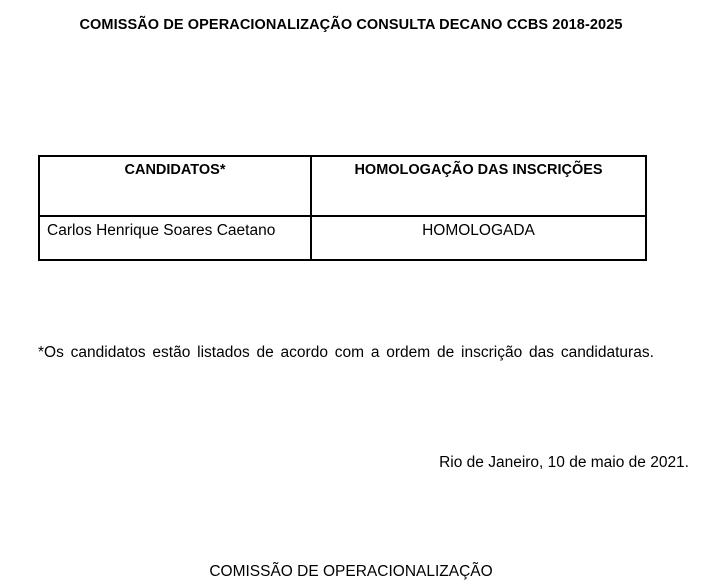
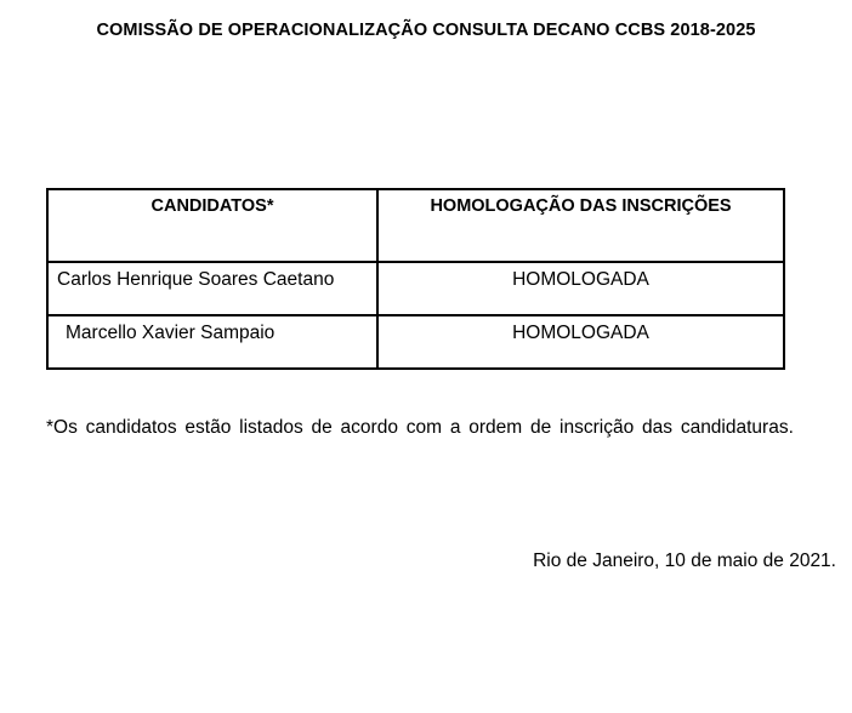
  COMISSÃO DE OPERACIONALIZAÇÃO CONSULTA DECANO CCBS 2018-2025
  CANDIDATOS*	HOMOLOGAÇÃO DAS INSCRIÇÕES
  Carlos Henrique Soares Caetano	HOMOLOGADA
+ Marcello Xavier Sampaio	HOMOLOGADA
  *Os candidatos estão listados de acordo com a ordem de inscrição das candidaturas.
  Rio de Janeiro, 10 de maio de 2021.
- COMISSÃO DE OPERACIONALIZAÇÃO
